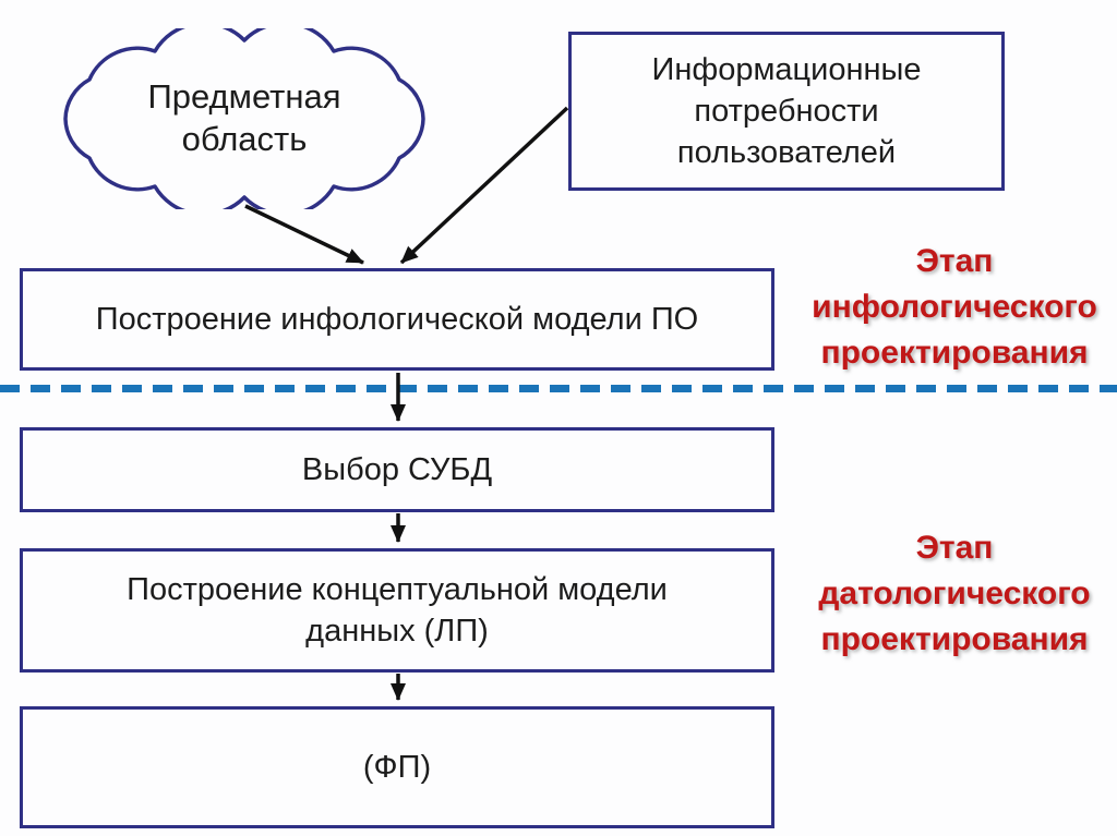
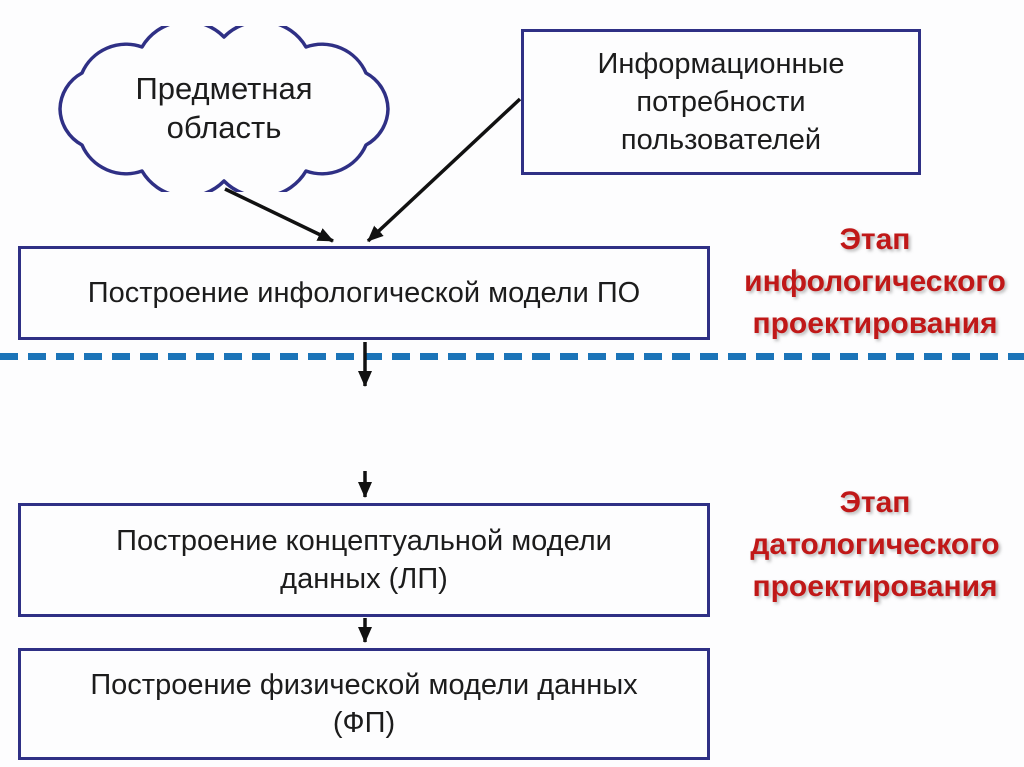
  Предметная
  область
  Информационные
  потребности
  пользователей
  Построение инфологической модели ПО
- Выбор СУБД
  Построение концептуальной модели
  данных (ЛП)
+ Построение физической модели данных
  (ФП)
  Этап
  инфологического
  проектирования
  Этап
  датологического
  проектирования
